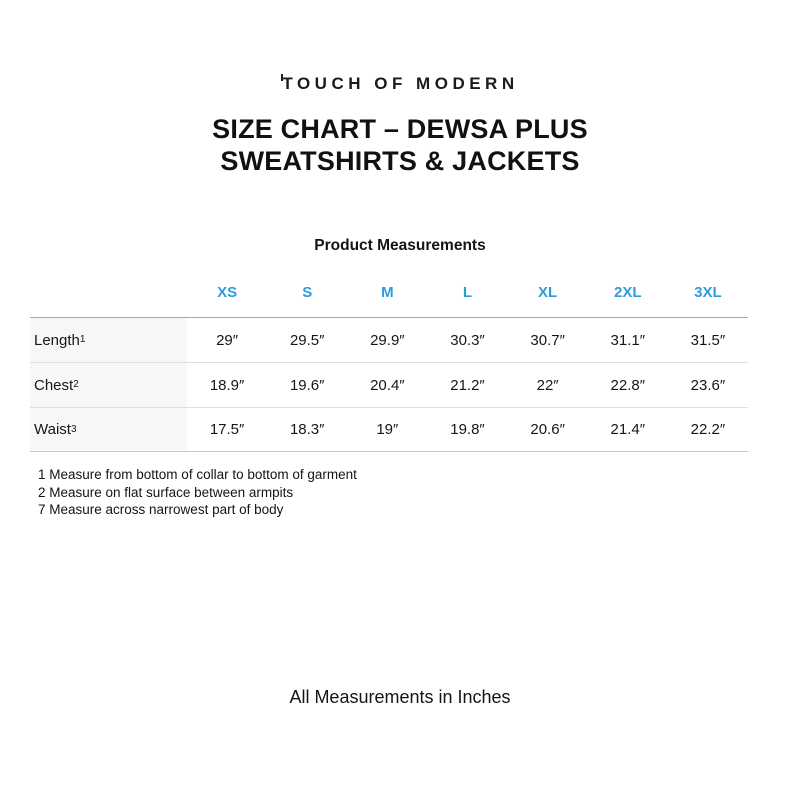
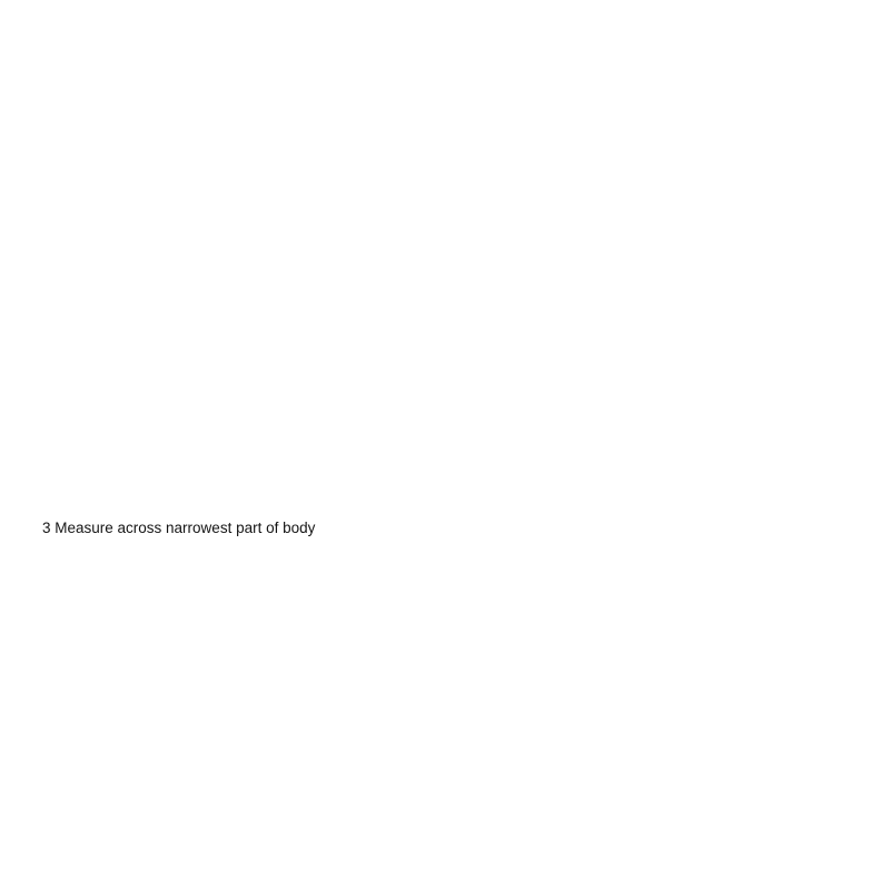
- TOUCH OF MODERN
- SIZE CHART – DEWSA PLUS
- SWEATSHIRTS & JACKETS
- Product Measurements
- XS
- S
- M
- L
- XL
- 2XL
- 3XL
- Length
- 1
- 29″
- 29.5″
- 29.9″
- 30.3″
- 30.7″
- 31.1″
- 31.5″
- Chest
- 2
- 18.9″
- 19.6″
- 20.4″
- 21.2″
- 22″
- 22.8″
- 23.6″
- Waist
- 3
- 17.5″
- 18.3″
- 19″
- 19.8″
- 20.6″
- 21.4″
- 22.2″
- 1 Measure from bottom of collar to bottom of garment
- 2 Measure on flat surface between armpits
- 7 Measure across narrowest part of body
+ 3 Measure across narrowest part of body
- All Measurements in Inches
